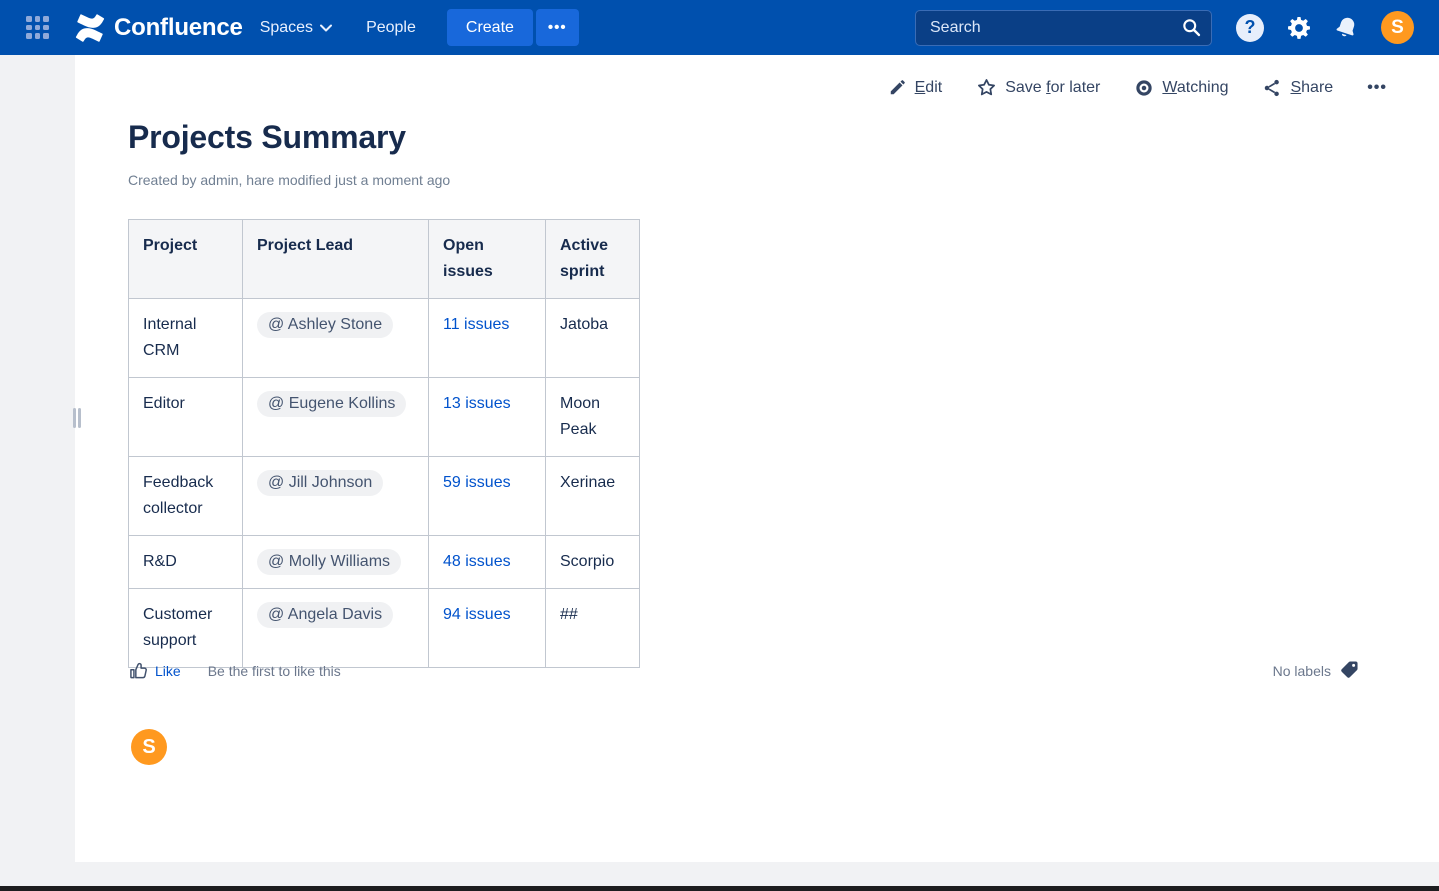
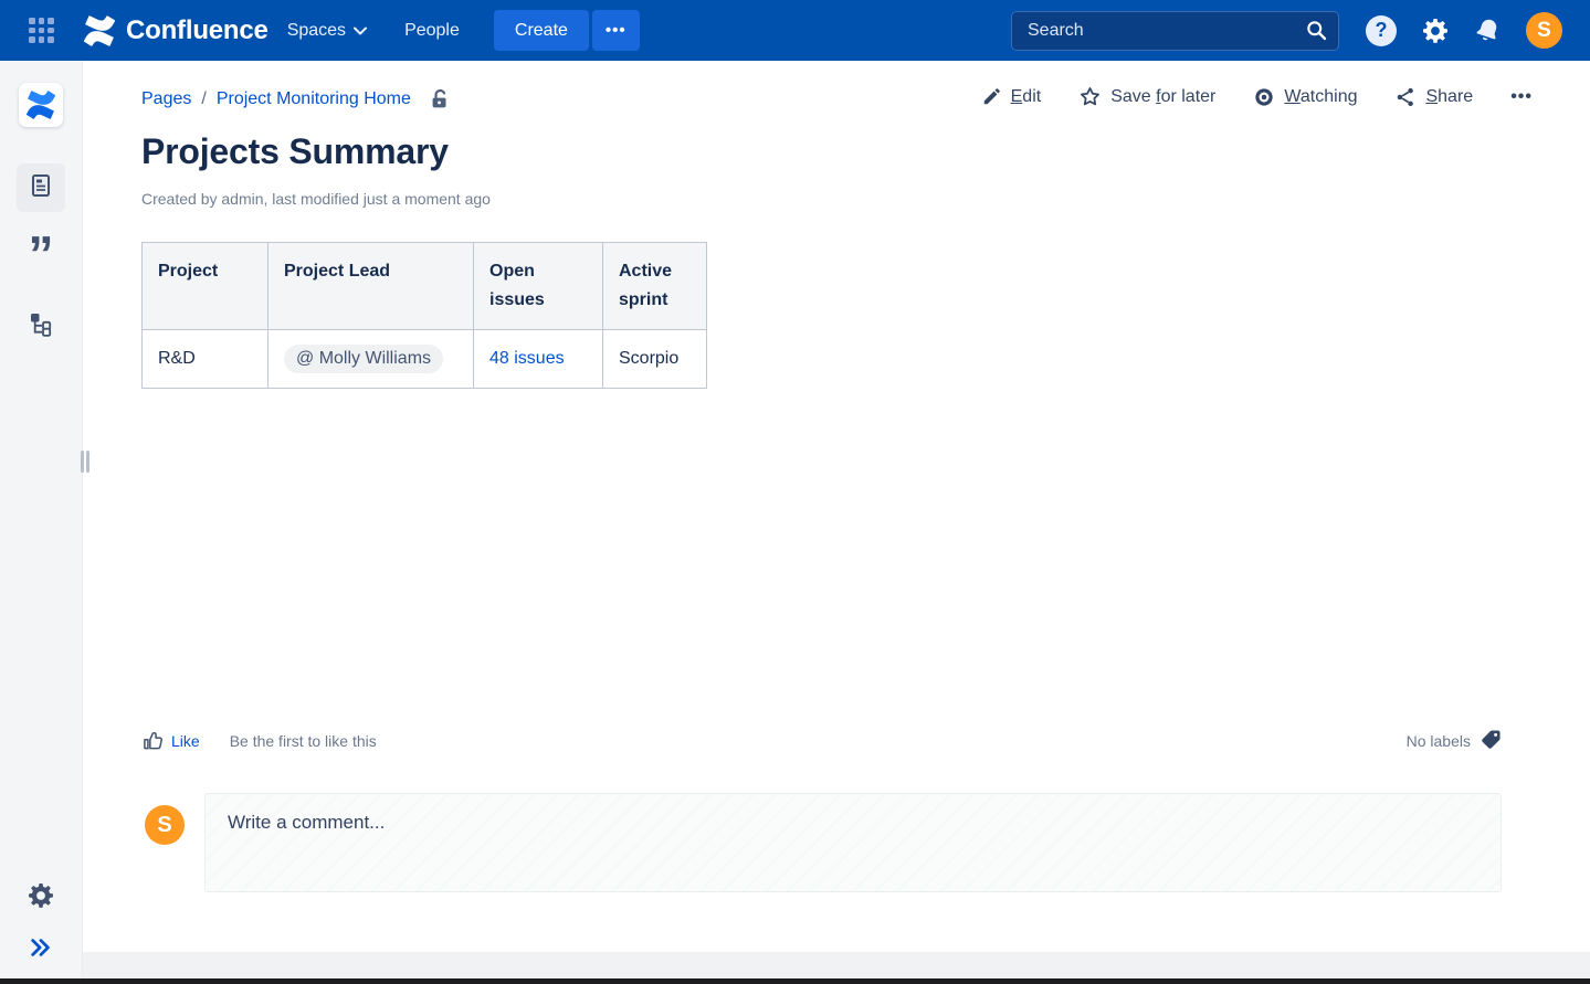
  Confluence
  Spaces
  People
  Create
  •••
  Search
  ?
  S
+ ”
+ Pages
+ /
+ Project Monitoring Home
  Edit
  Save for later
  Watching
  Share
  •••
  Projects Summary
- Created by admin, hare modified just a moment ago
+ Created by admin, last modified just a moment ago
  Project	Project Lead	Open issues	Active sprint
- Internal CRM	@ Ashley Stone	11 issues	Jatoba
- Editor	@ Eugene Kollins	13 issues	Moon Peak
- Feedback collector	@ Jill Johnson	59 issues	Xerinae
  R&D	@ Molly Williams	48 issues	Scorpio
- Customer support	@ Angela Davis	94 issues	##
  Like
  Be the first to like this
  No labels
  S
+ Write a comment...
